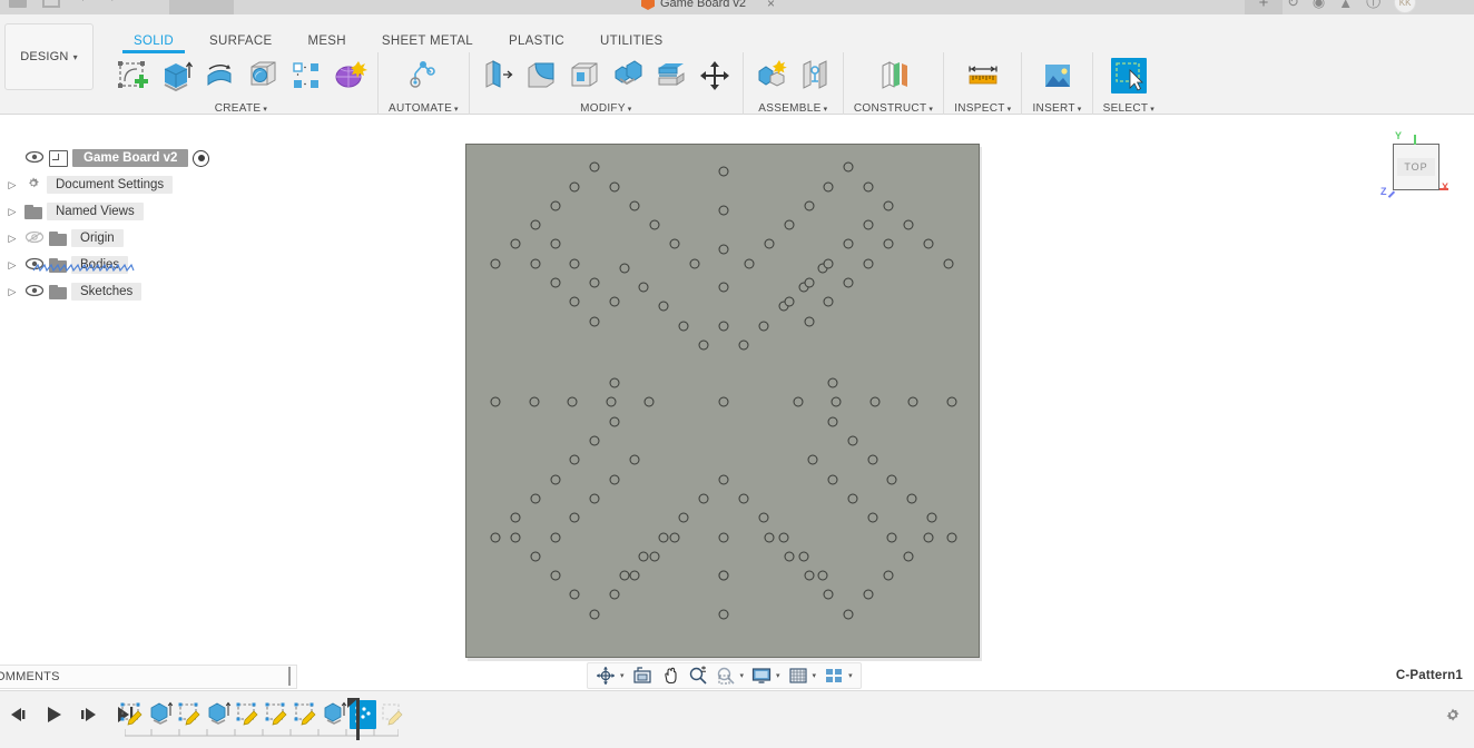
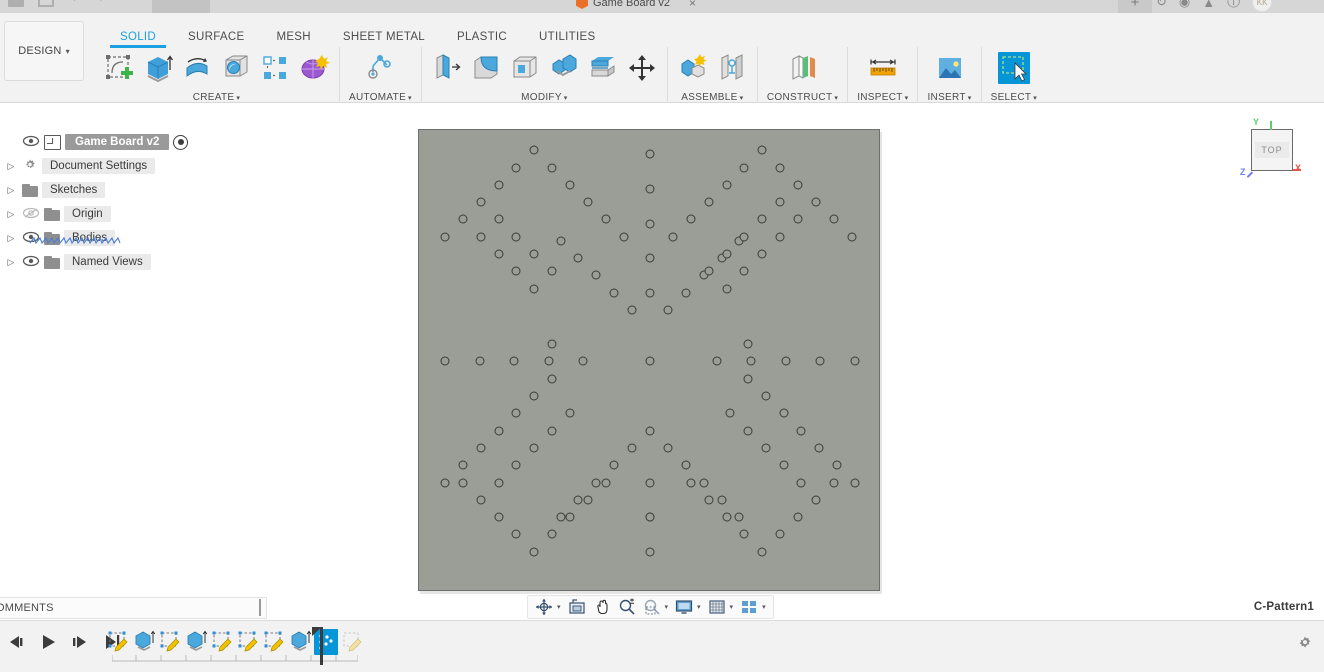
  Game Board v2
  ×
  +
  ↻
  ◉
  ▲
  ⓘ
  KK
  DESIGN
  ▾
  SOLID
  SURFACE
  MESH
  SHEET METAL
  PLASTIC
  UTILITIES
  CREATE
  AUTOMATE
  MODIFY
  ASSEMBLE
  CONSTRUCT
  INSPECT
  INSERT
  SELECT
  Game Board v2
  ▷
  Document Settings
  ▷
- Named Views
+ Sketches
  ▷
  Origin
  ▷
  ▷
- Sketches
+ Named Views
  OMMENTS
  TOP
  Y
  X
  Z
  C-Pattern1
